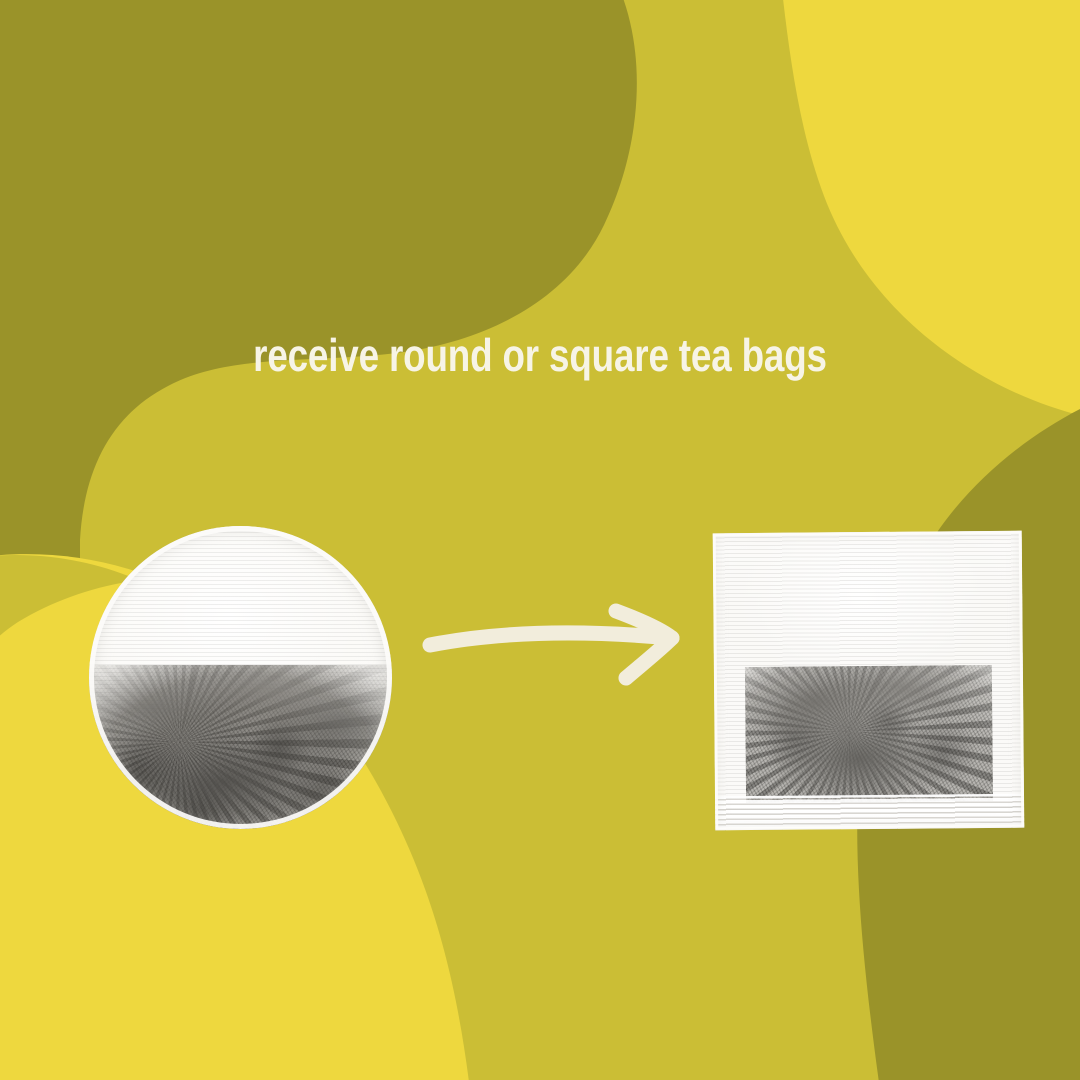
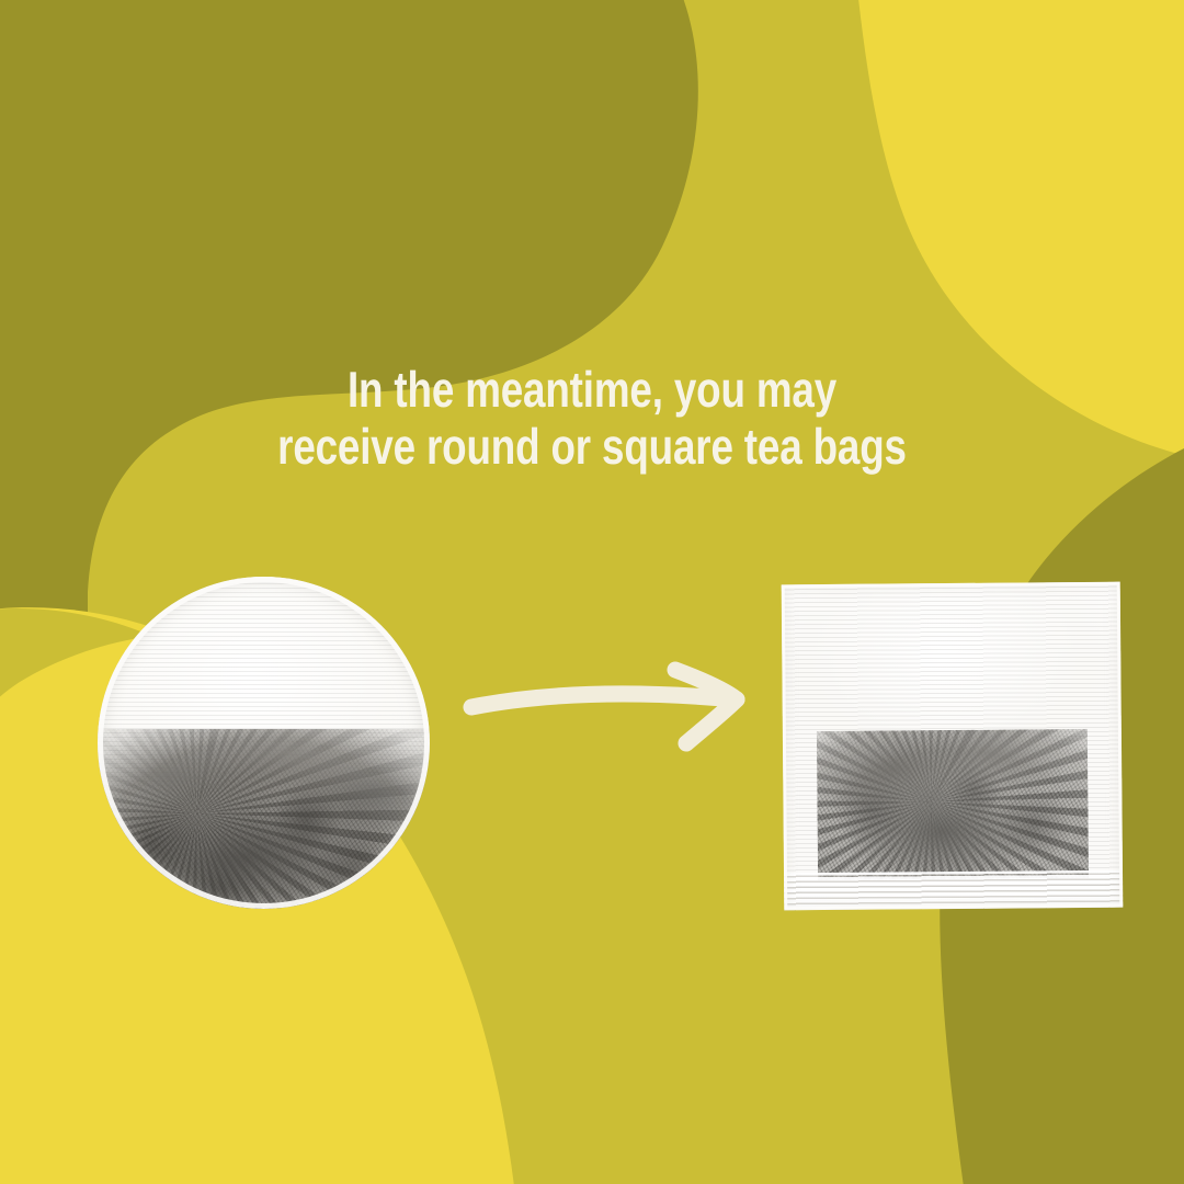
+ In the meantime, you may
  receive round or square tea bags
